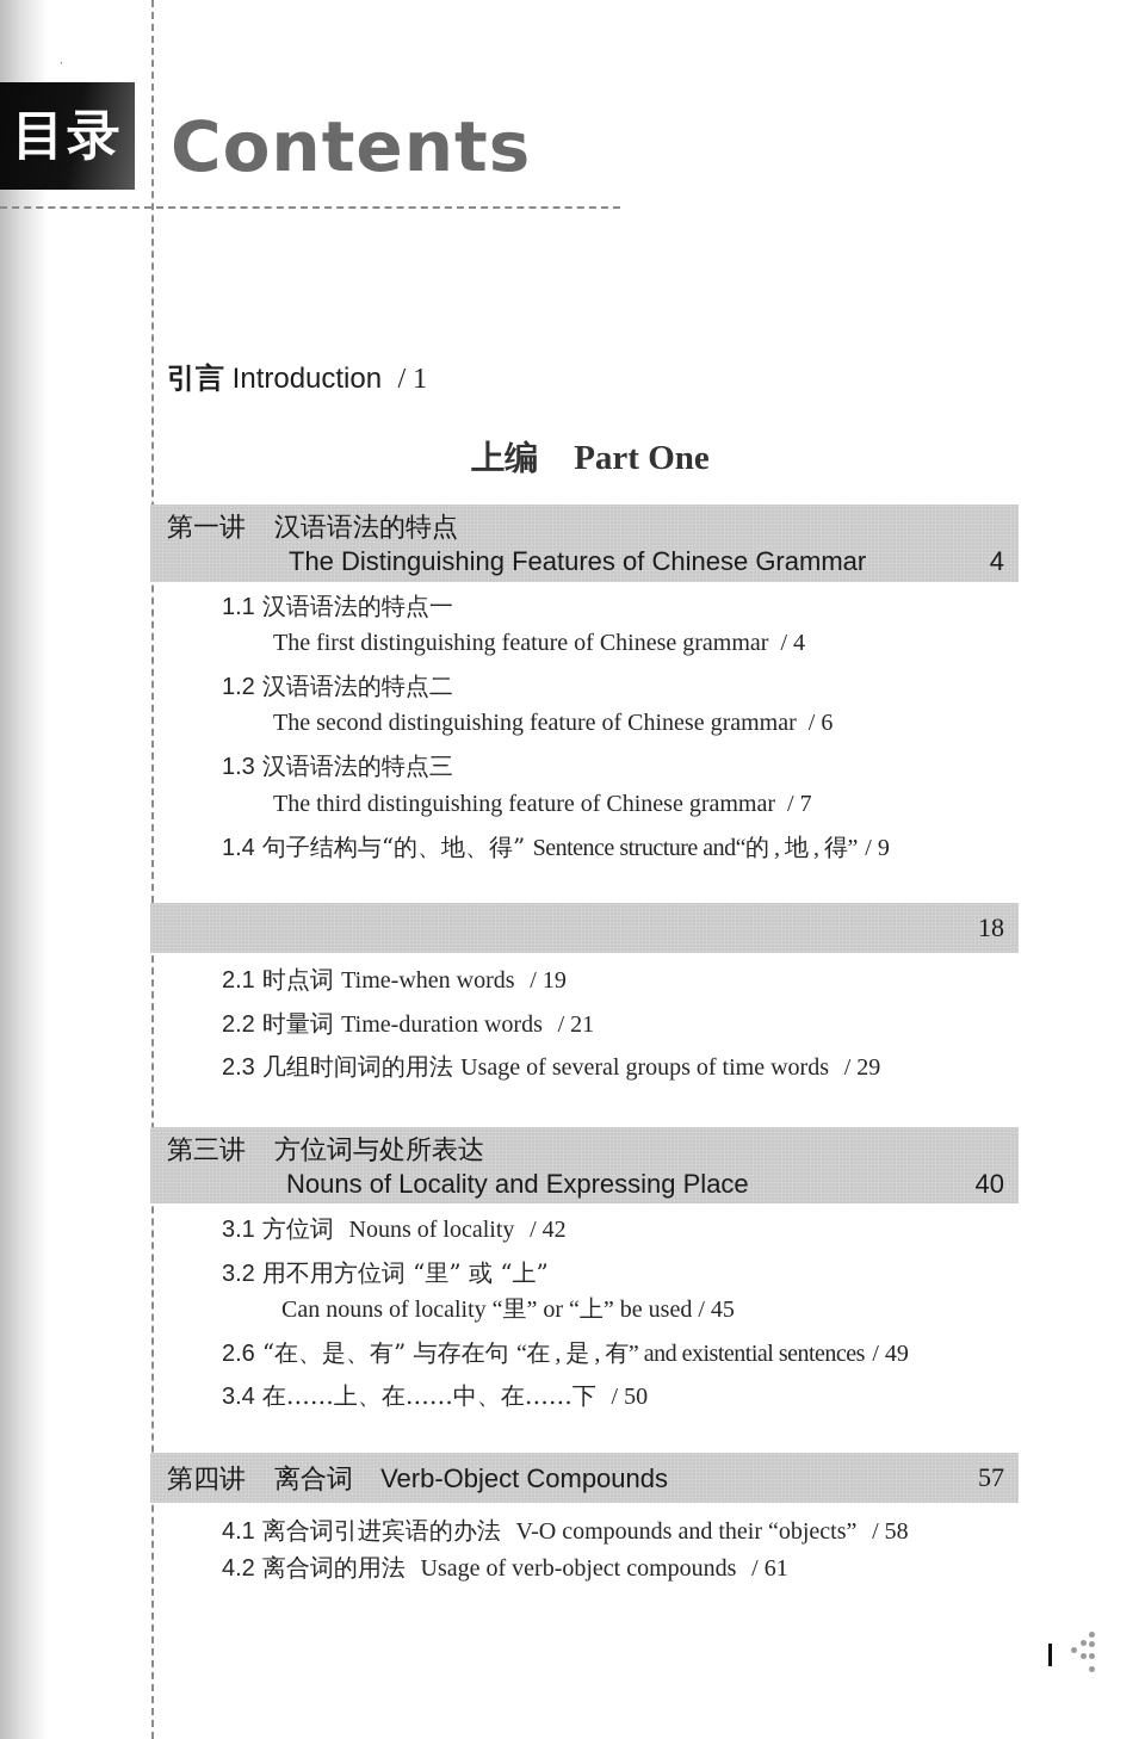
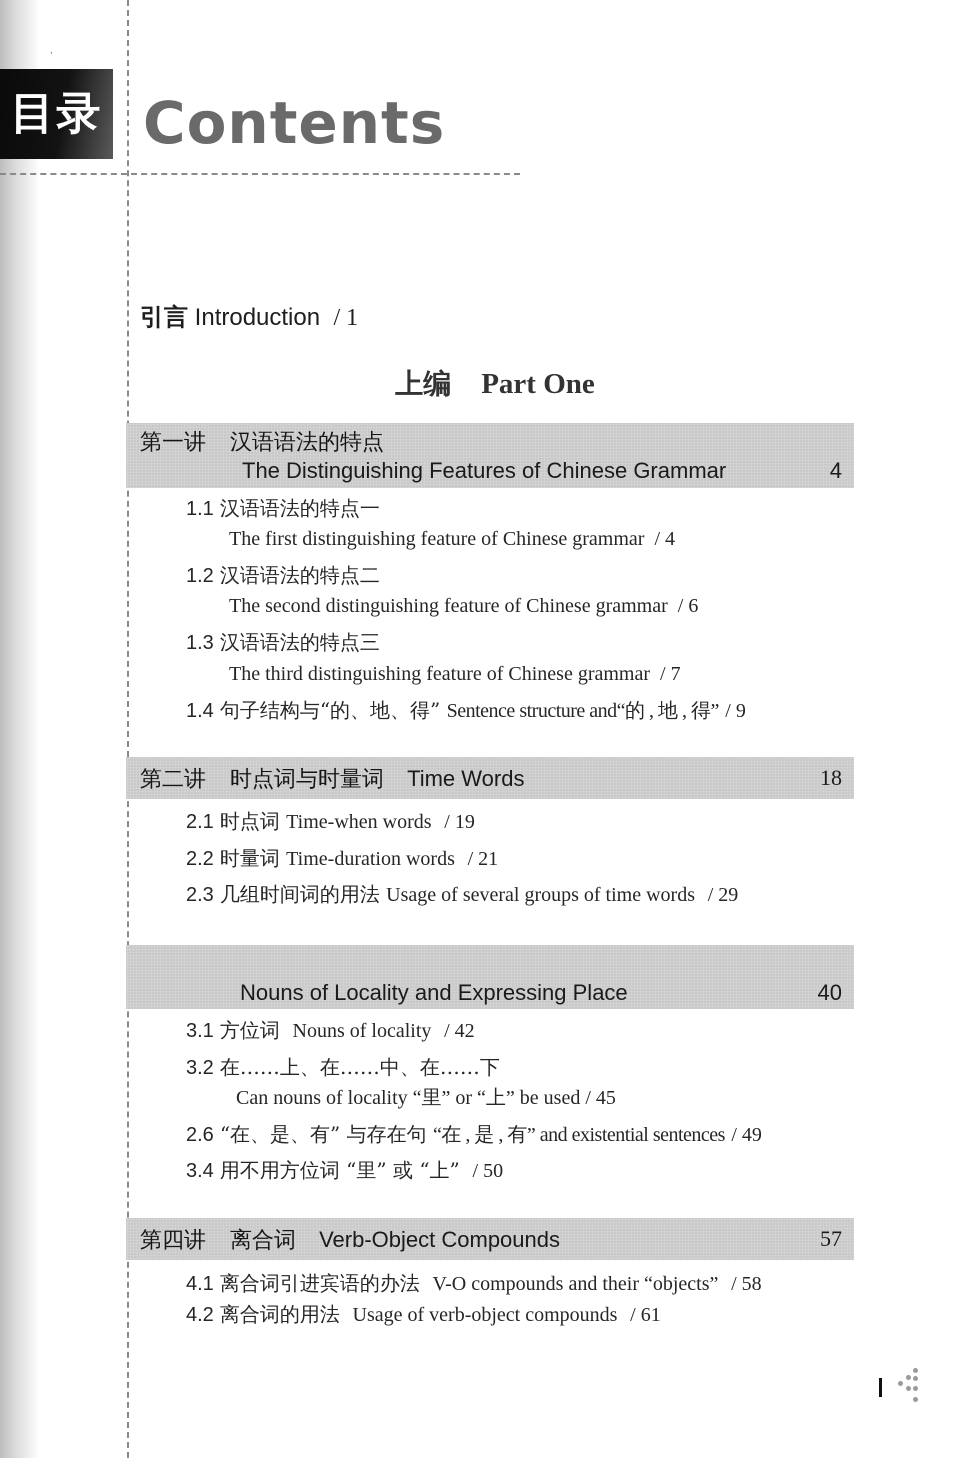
  ,
  目录
  Contents
  引言 Introduction / 1
  上编 Part One
  第一讲 汉语语法的特点
  The Distinguishing Features of Chinese Grammar
  4
  1.1 汉语语法的特点一
  The first distinguishing feature of Chinese grammar / 4
  1.2 汉语语法的特点二
  The second distinguishing feature of Chinese grammar / 6
  1.3 汉语语法的特点三
  The third distinguishing feature of Chinese grammar / 7
  1.4 句子结构与“的、地、得” Sentence structure and“的 , 地 , 得” / 9
+ 第二讲 时点词与时量词 Time Words
  18
  2.1 时点词 Time-when words / 19
  2.2 时量词 Time-duration words / 21
  2.3 几组时间词的用法 Usage of several groups of time words / 29
- 第三讲 方位词与处所表达
  Nouns of Locality and Expressing Place
  40
  3.1 方位词 Nouns of locality / 42
- 3.2 用不用方位词 “里” 或 “上”
+ 3.2 在……上、在……中、在……下
  Can nouns of locality “里” or “上” be used / 45
  2.6 “在、是、有” 与存在句 “在 , 是 , 有” and existential sentences / 49
- 3.4 在……上、在……中、在……下 / 50
+ 3.4 用不用方位词 “里” 或 “上” / 50
  第四讲 离合词 Verb-Object Compounds
  57
  4.1 离合词引进宾语的办法 V-O compounds and their “objects” / 58
  4.2 离合词的用法 Usage of verb-object compounds / 61
